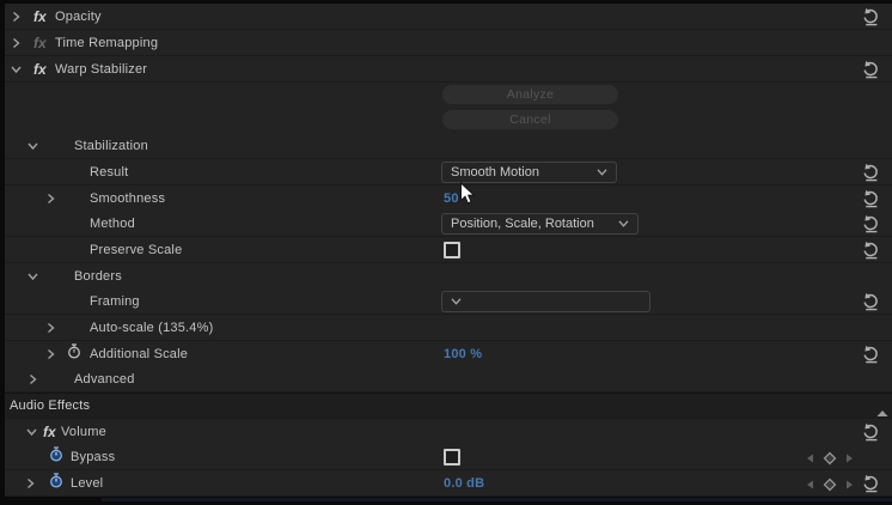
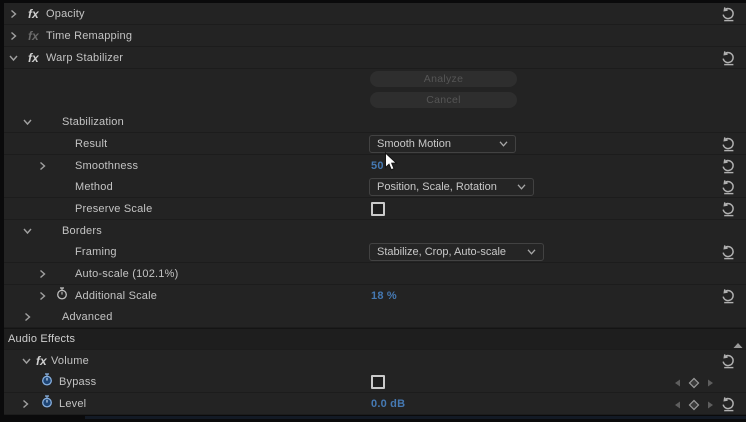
  fx
  Opacity
  fx
  Time Remapping
  fx
  Warp Stabilizer
  Analyze
  Cancel
  Stabilization
  Result
  Smooth Motion
  Smoothness
  50
  Method
  Position, Scale, Rotation
  Preserve Scale
  Borders
  Framing
+ Stabilize, Crop, Auto-scale
- Auto-scale (135.4%)
+ Auto-scale (102.1%)
  Additional Scale
- 100 %
+ 18 %
  Advanced
  Audio Effects
  fx
  Volume
  Bypass
  Level
  0.0 dB
